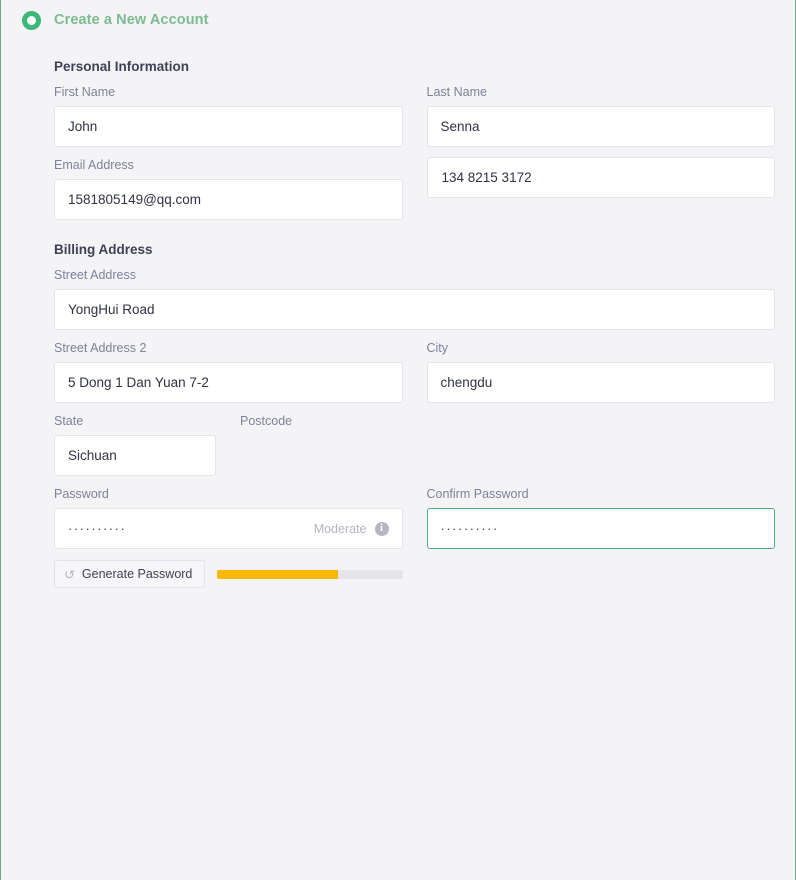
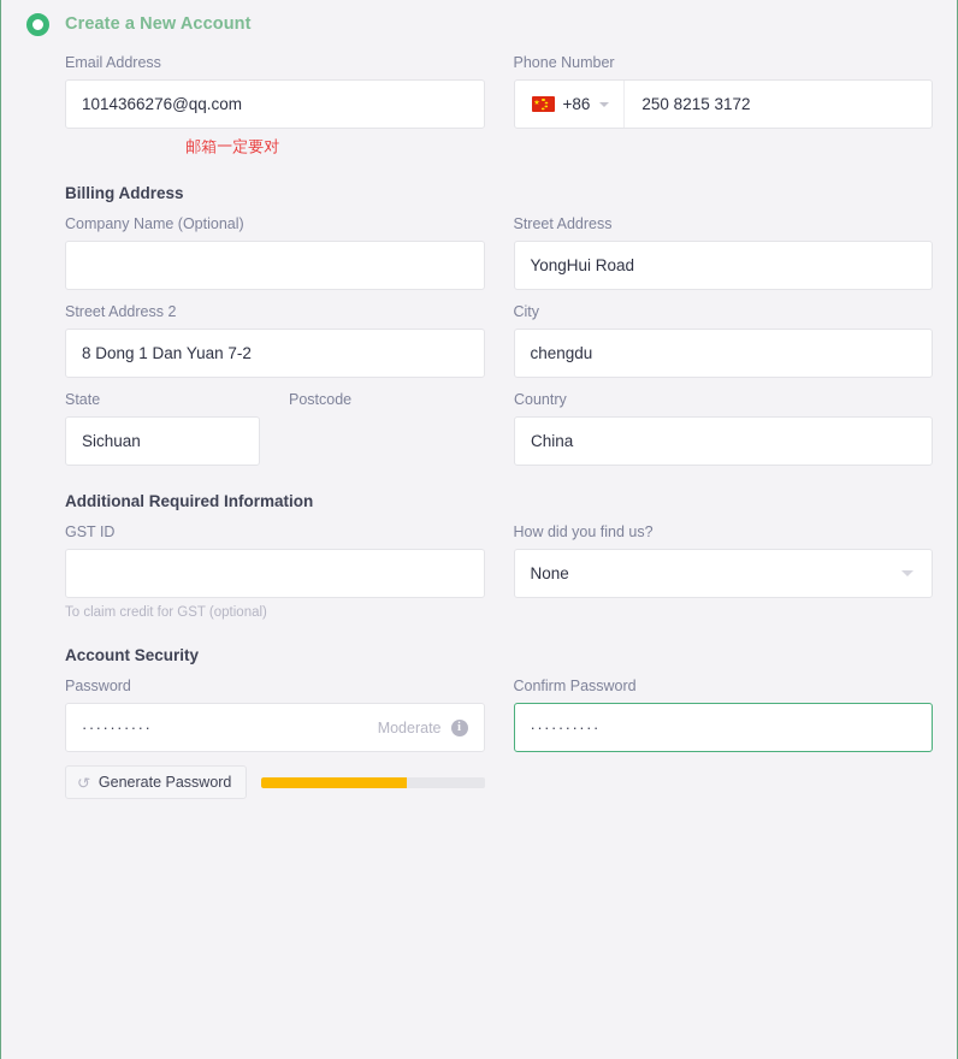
  Create a New Account
- Personal Information
- First Name
- John
- Last Name
- Senna
  Email Address
- 1581805149@qq.com
+ 1014366276@qq.com
+ 邮箱一定要对
+ Phone Number
+ +86
- 134 8215 3172
+ 250 8215 3172
  Billing Address
+ Company Name (Optional)
  Street Address
  YongHui Road
  Street Address 2
- 5 Dong 1 Dan Yuan 7-2
+ 8 Dong 1 Dan Yuan 7-2
  City
  chengdu
  State
  Sichuan
  Postcode
+ Country
+ China
+ Additional Required Information
+ GST ID
+ To claim credit for GST (optional)
+ How did you find us?
+ None
+ Account Security
  Password
  ··········
  Moderate
  i
  Generate Password
  Confirm Password
  ··········
